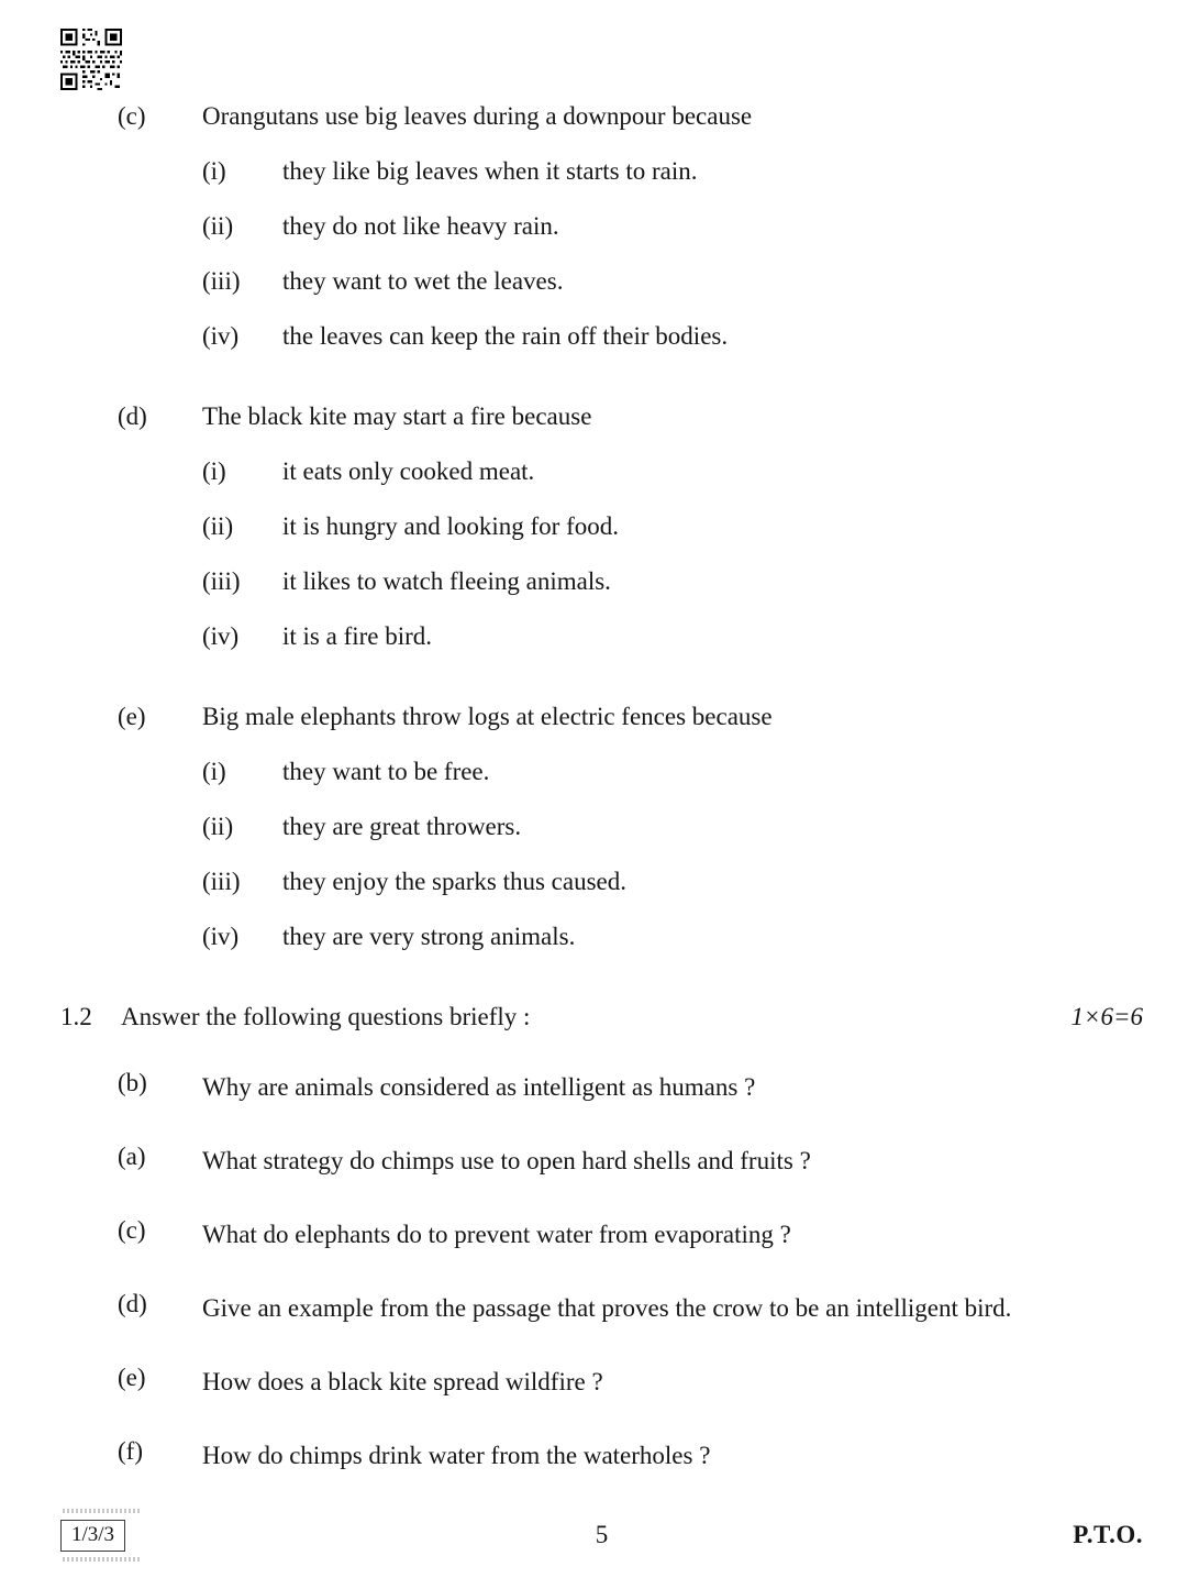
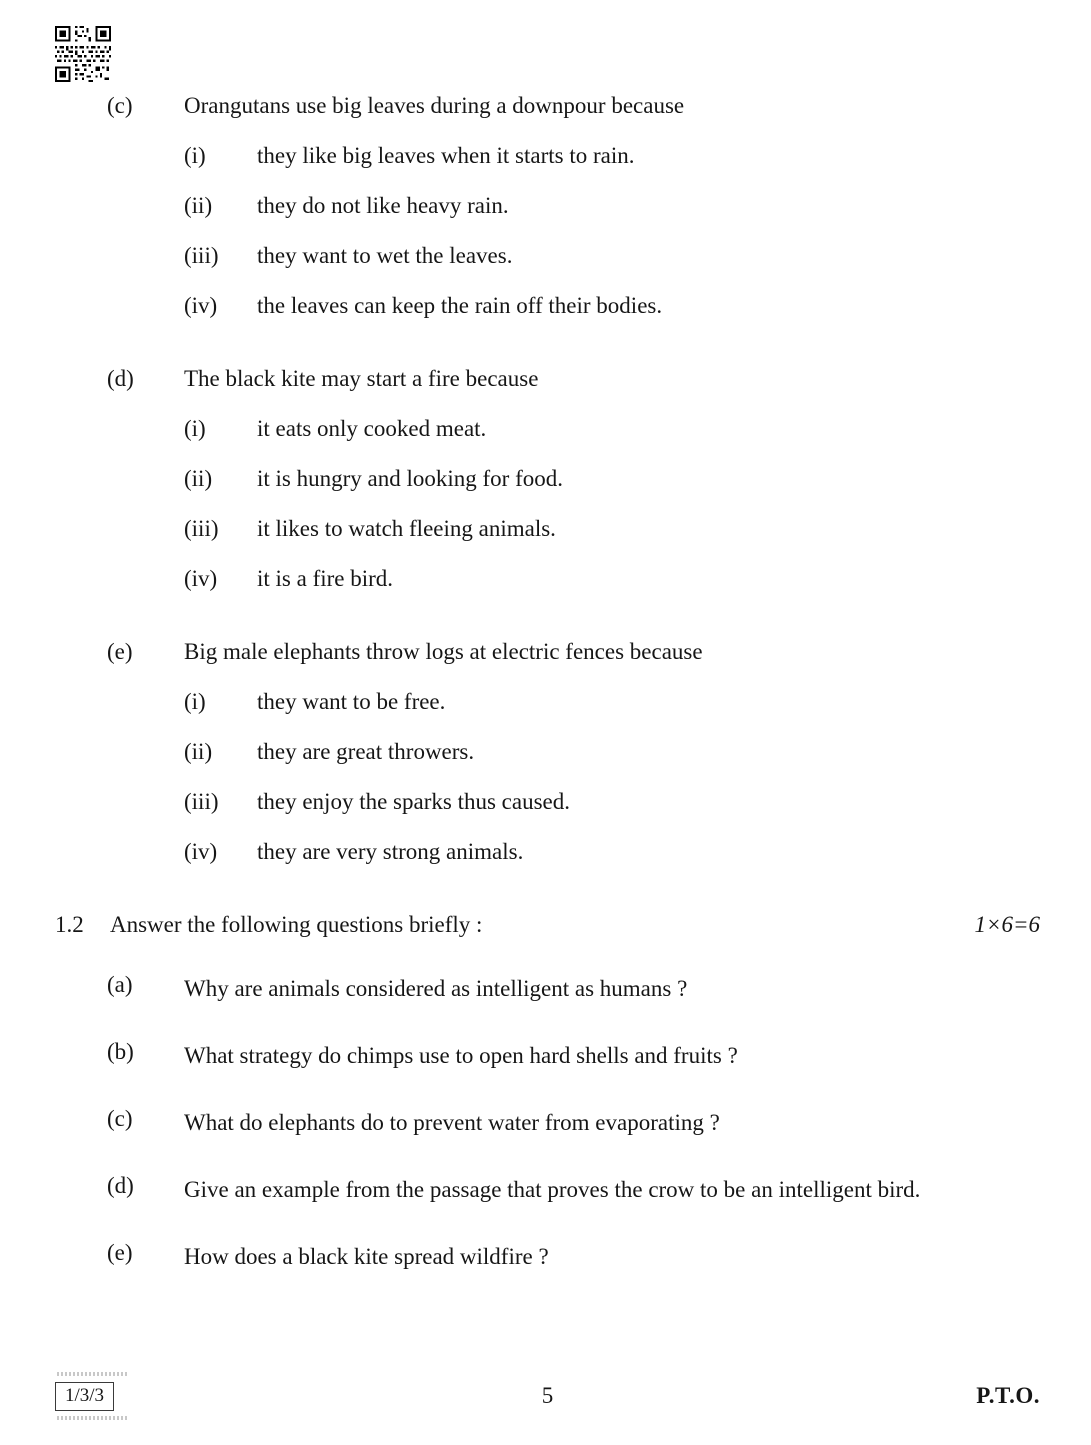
  (c)
  Orangutans use big leaves during a downpour because
  (i)
  they like big leaves when it starts to rain.
  (ii)
  they do not like heavy rain.
  (iii)
  they want to wet the leaves.
  (iv)
  the leaves can keep the rain off their bodies.
  (d)
  The black kite may start a fire because
  (i)
  it eats only cooked meat.
  (ii)
  it is hungry and looking for food.
  (iii)
  it likes to watch fleeing animals.
  (iv)
  it is a fire bird.
  (e)
  Big male elephants throw logs at electric fences because
  (i)
  they want to be free.
  (ii)
  they are great throwers.
  (iii)
  they enjoy the sparks thus caused.
  (iv)
  they are very strong animals.
  1.2
  Answer the following questions briefly :
  1×6=6
- (b)
+ (a)
  Why are animals considered as intelligent as humans ?
- (a)
+ (b)
  What strategy do chimps use to open hard shells and fruits ?
  (c)
  What do elephants do to prevent water from evaporating ?
  (d)
  Give an example from the passage that proves the crow to be an intelligent bird.
  (e)
  How does a black kite spread wildfire ?
- (f)
- How do chimps drink water from the waterholes ?
  1/3/3
  5
  P.T.O.
